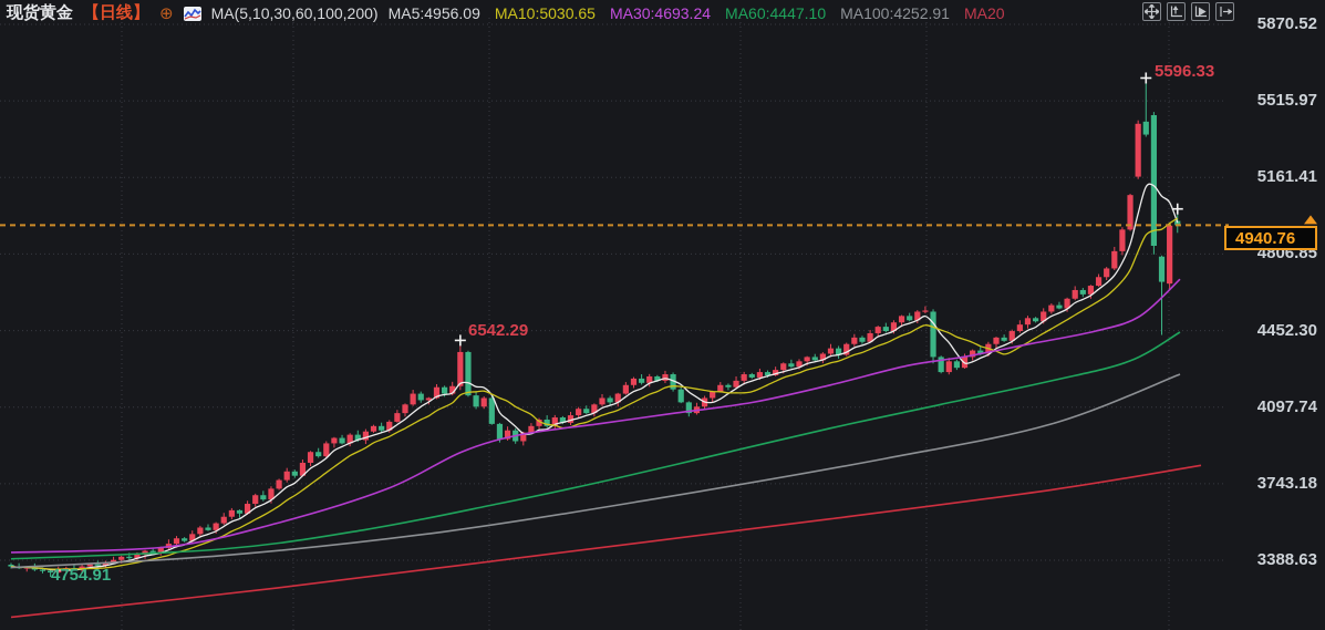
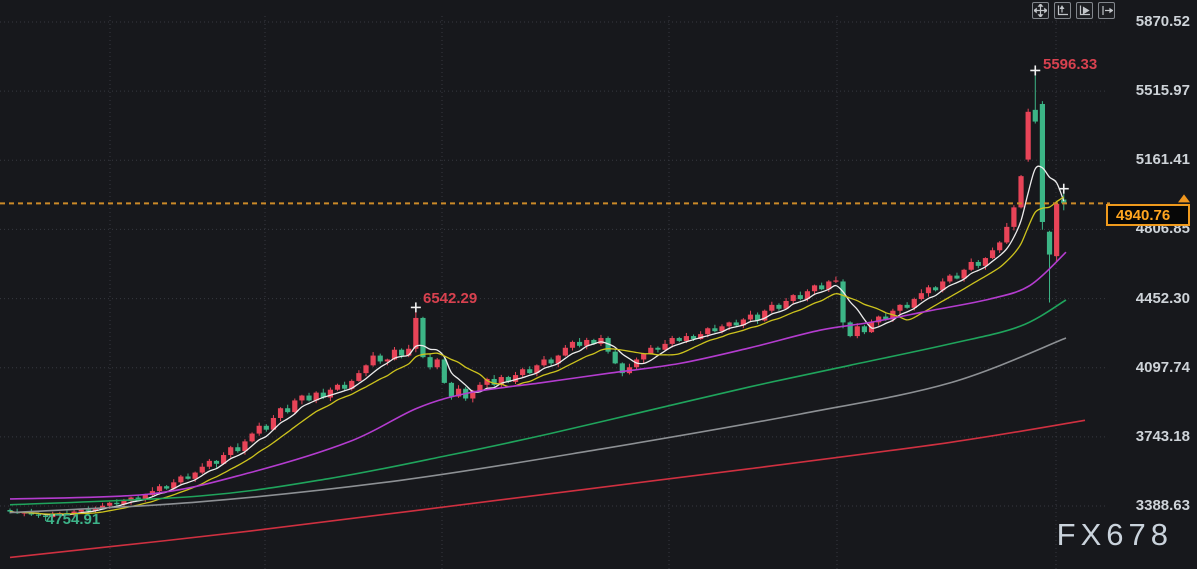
- 现货黄金
- 【日线】
- ⊕
- MA(5,10,30,60,100,200)
- MA5:4956.09
- MA10:5030.65
- MA30:4693.24
- MA60:4447.10
- MA100:4252.91
- MA20
  5870.52
  5515.97
  5161.41
  4806.85
  4452.30
  4097.74
  3743.18
  3388.63
  6542.29
  5596.33
  4754.91
  4940.76
+ FX678
